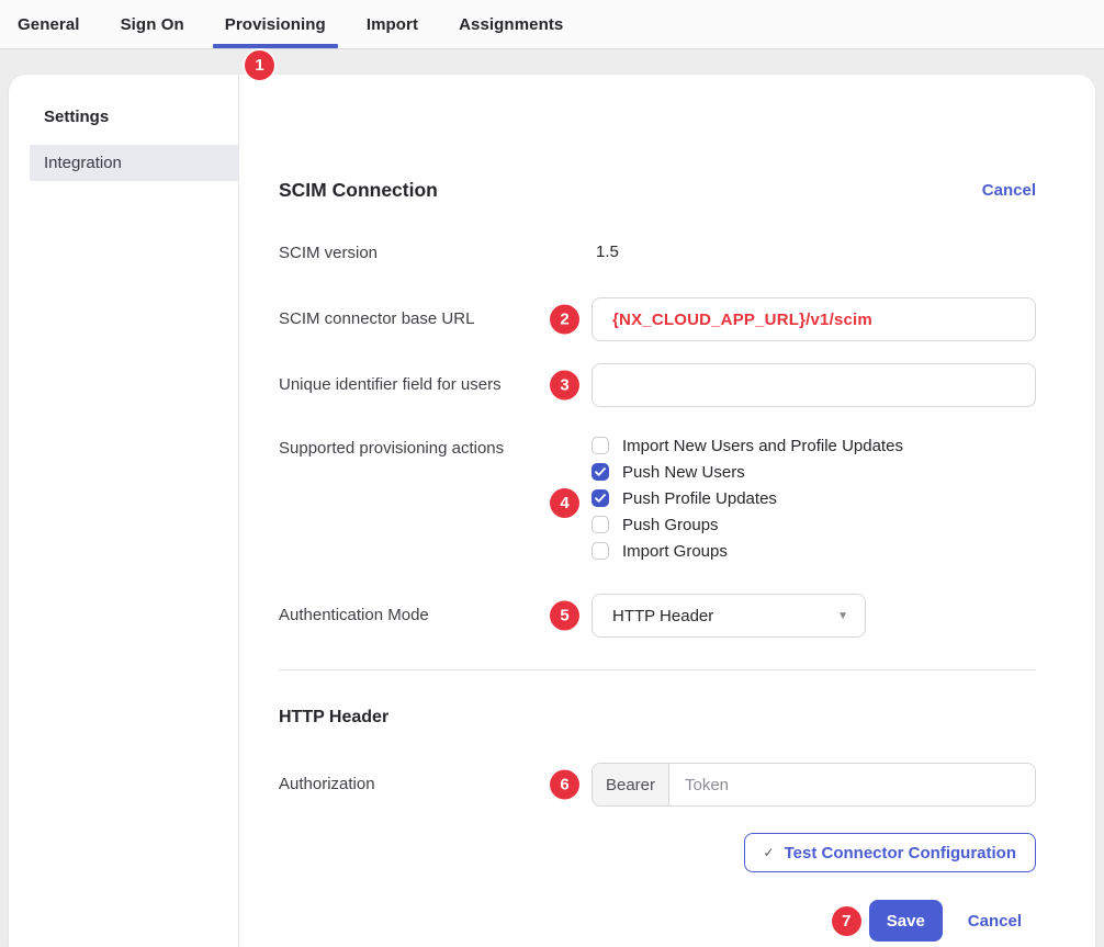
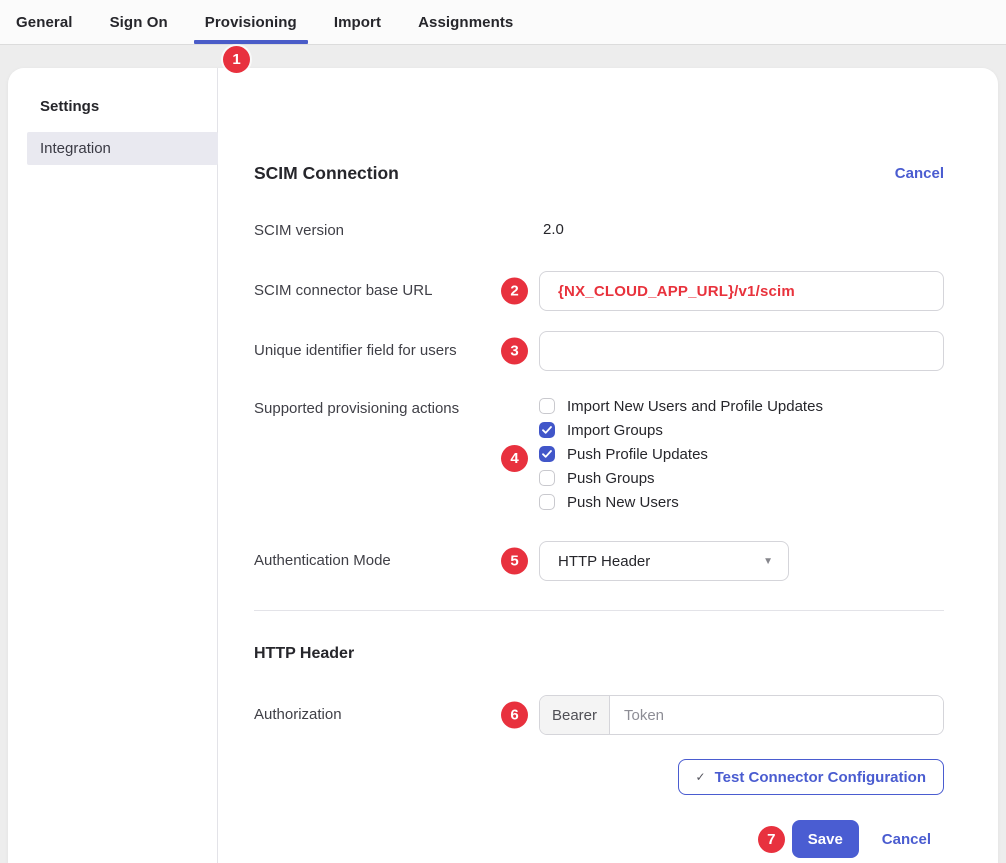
  General
  Sign On
  Provisioning
  Import
  Assignments
  1
  Settings
  Integration
  SCIM Connection
  Cancel
  SCIM version
- 1.5
+ 2.0
  SCIM connector base URL
  2
  {NX_CLOUD_APP_URL}/v1/scim
  Unique identifier field for users
  3
  Supported provisioning actions
  4
  Import New Users and Profile Updates
- Push New Users
+ Import Groups
  Push Profile Updates
  Push Groups
- Import Groups
+ Push New Users
  Authentication Mode
  5
  HTTP Header
  ▼
  HTTP Header
  Authorization
  6
  Bearer
  Token
  ✓
  Test Connector Configuration
  7
  Save
  Cancel
